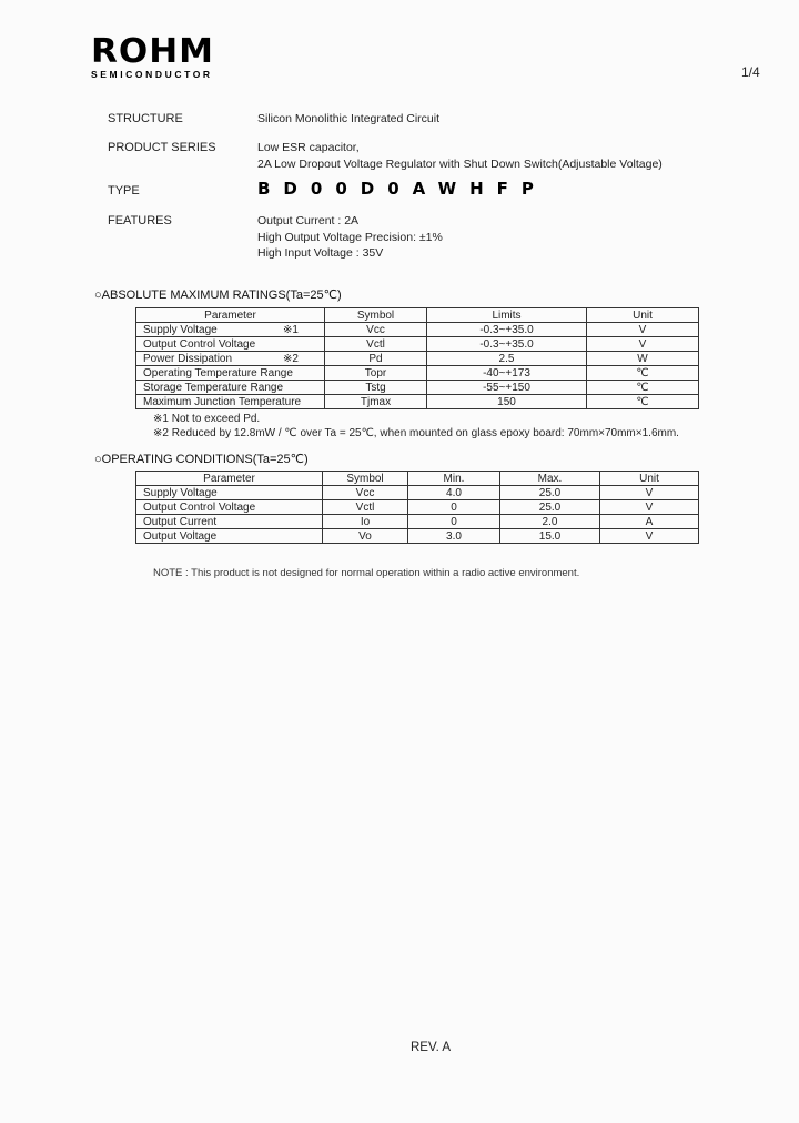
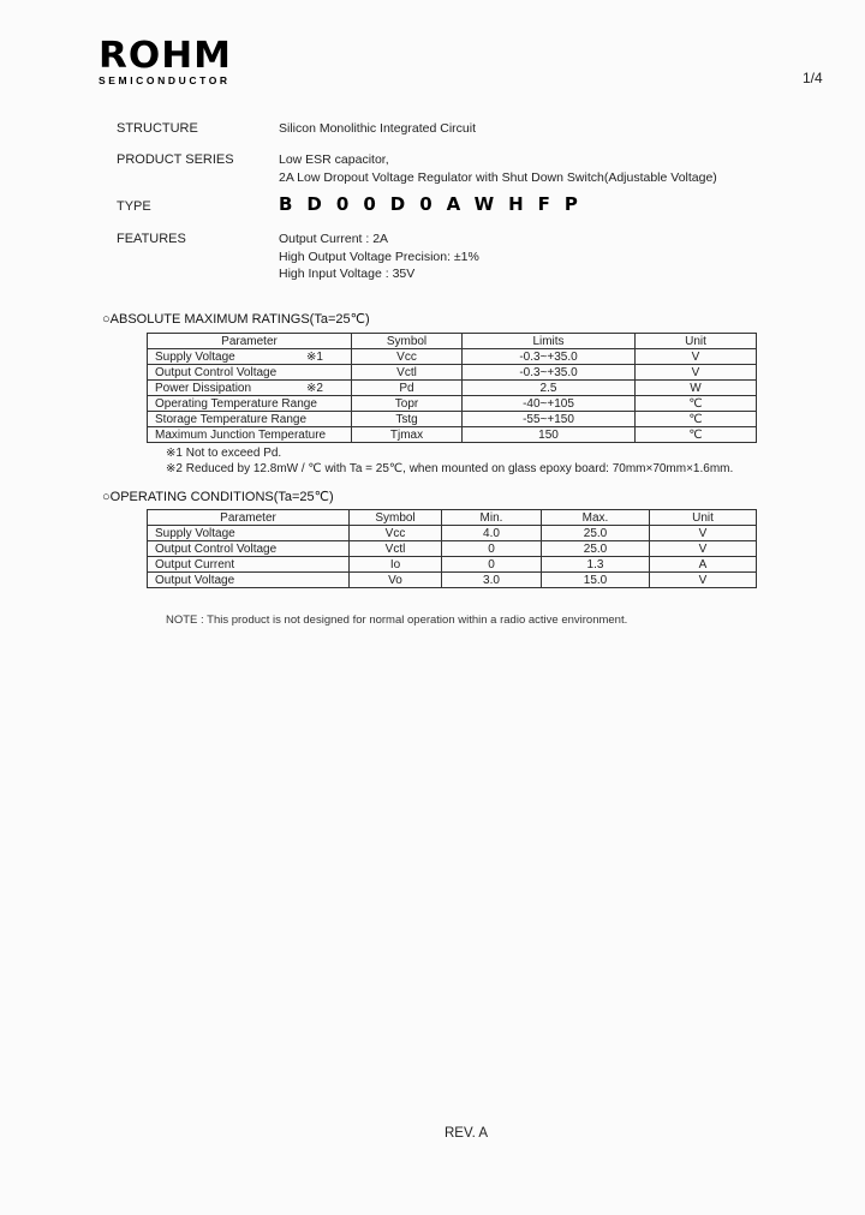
  ROHM
  SEMICONDUCTOR
  1/4
  STRUCTURE
  Silicon Monolithic Integrated Circuit
  PRODUCT SERIES
  Low ESR capacitor,
  2A Low Dropout Voltage Regulator with Shut Down Switch(Adjustable Voltage)
  TYPE
  BD00D0AWHFP
  FEATURES
  Output Current : 2A
  High Output Voltage Precision: ±1%
  High Input Voltage : 35V
  ○ABSOLUTE MAXIMUM RATINGS(Ta=25℃)
  Parameter	Symbol	Limits	Unit
  Supply Voltage ※1	Vcc	-0.3~+35.0	V
  Output Control Voltage	Vctl	-0.3~+35.0	V
  Power Dissipation ※2	Pd	2.5	W
- Operating Temperature Range	Topr	-40~+173	℃
+ Operating Temperature Range	Topr	-40~+105	℃
  Storage Temperature Range	Tstg	-55~+150	℃
  Maximum Junction Temperature	Tjmax	150	℃
  ※1 Not to exceed Pd.
- ※2 Reduced by 12.8mW / ℃ over Ta = 25℃, when mounted on glass epoxy board: 70mm×70mm×1.6mm.
+ ※2 Reduced by 12.8mW / ℃ with Ta = 25℃, when mounted on glass epoxy board: 70mm×70mm×1.6mm.
  ○OPERATING CONDITIONS(Ta=25℃)
  Parameter	Symbol	Min.	Max.	Unit
  Supply Voltage	Vcc	4.0	25.0	V
  Output Control Voltage	Vctl	0	25.0	V
- Output Current	Io	0	2.0	A
+ Output Current	Io	0	1.3	A
  Output Voltage	Vo	3.0	15.0	V
  NOTE : This product is not designed for normal operation within a radio active environment.
  REV. A
